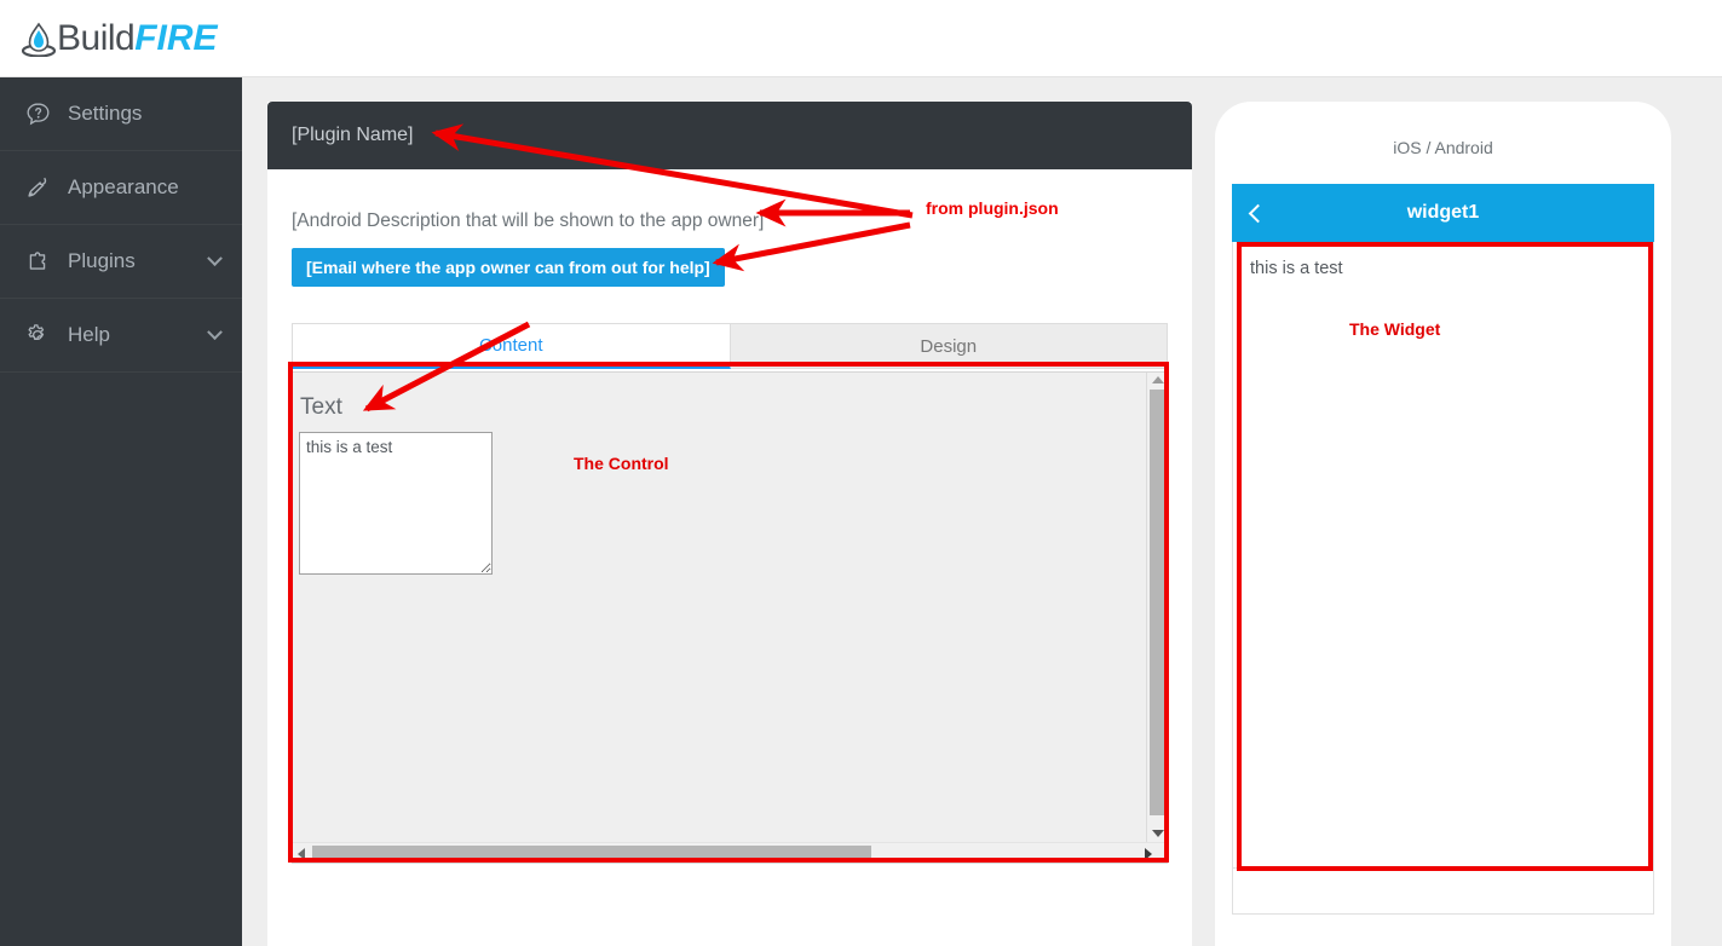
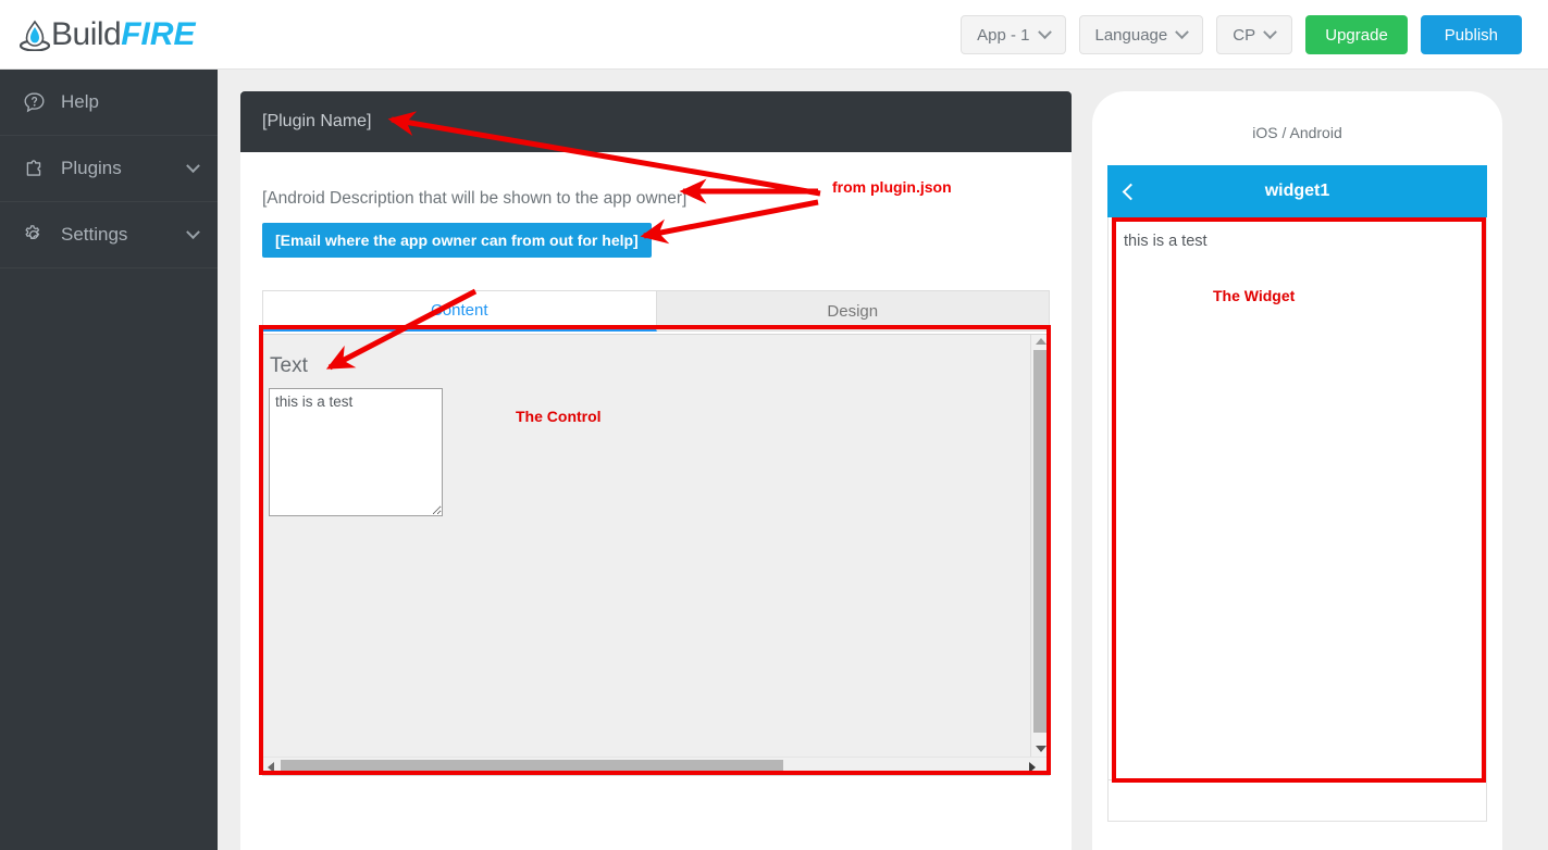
  BuildFIRE
+ App - 1
+ Language
+ CP
+ Upgrade
+ Publish
- Settings
+ Help
- Appearance
  Plugins
- Help
+ Settings
  [Plugin Name]
  [Android Description that will be shown to the app owner]
  [Email where the app owner can from out for help]
  ontent
  Design
  Text
  this is a test
  The Control
  iOS / Android
  widget1
  this is a test
  The Widget
  from plugin.json
